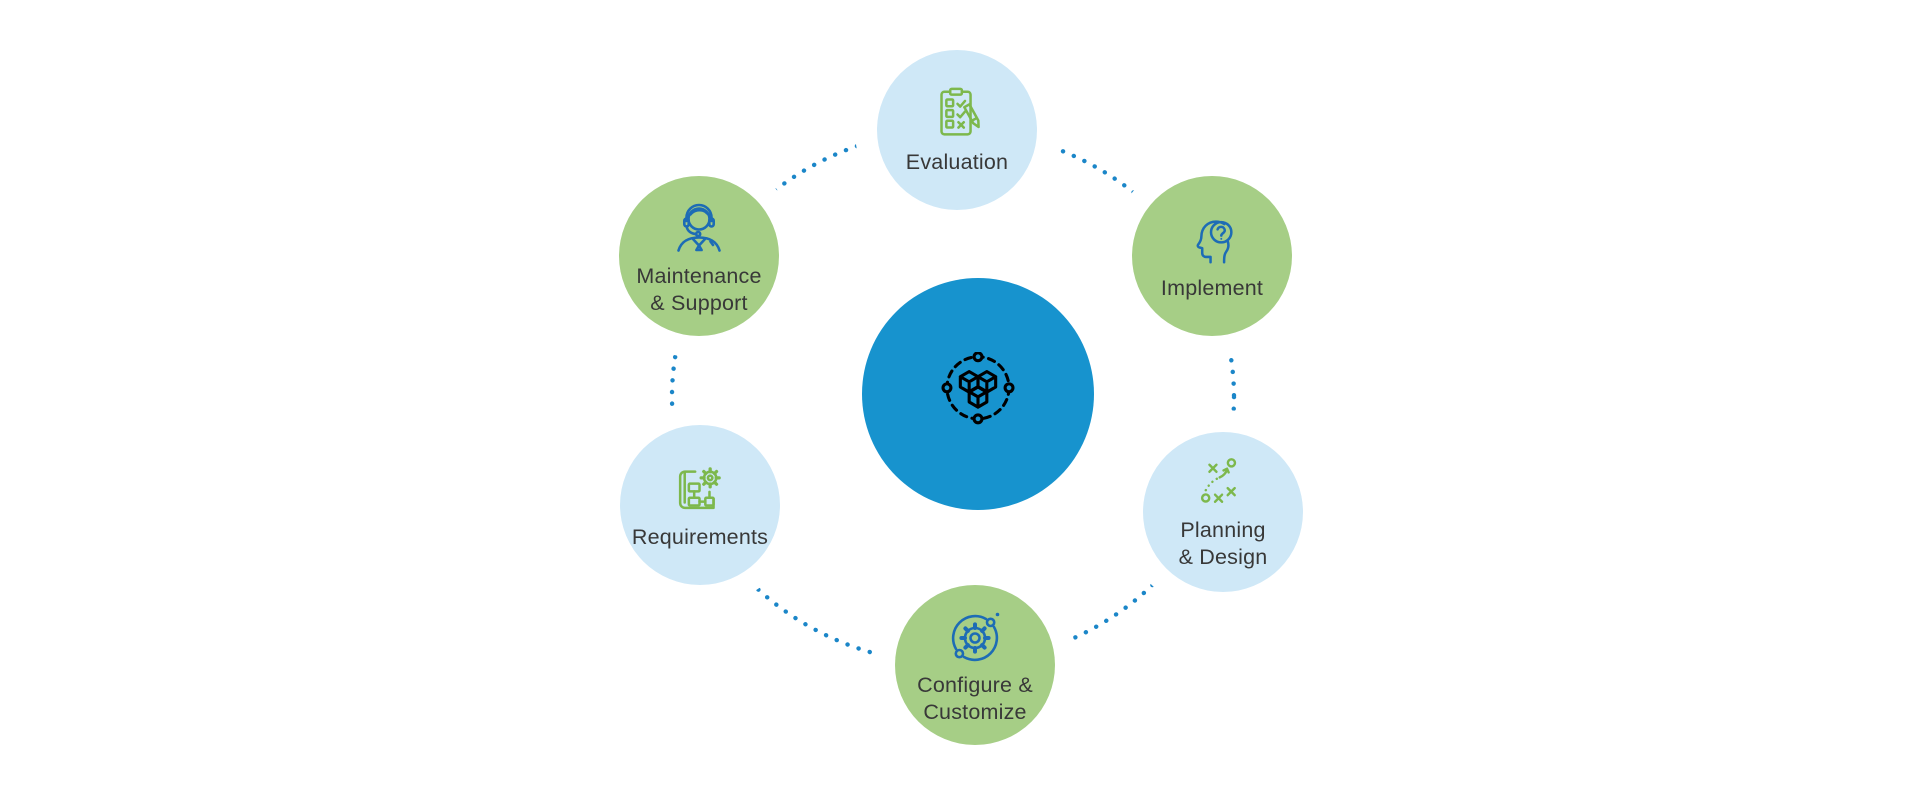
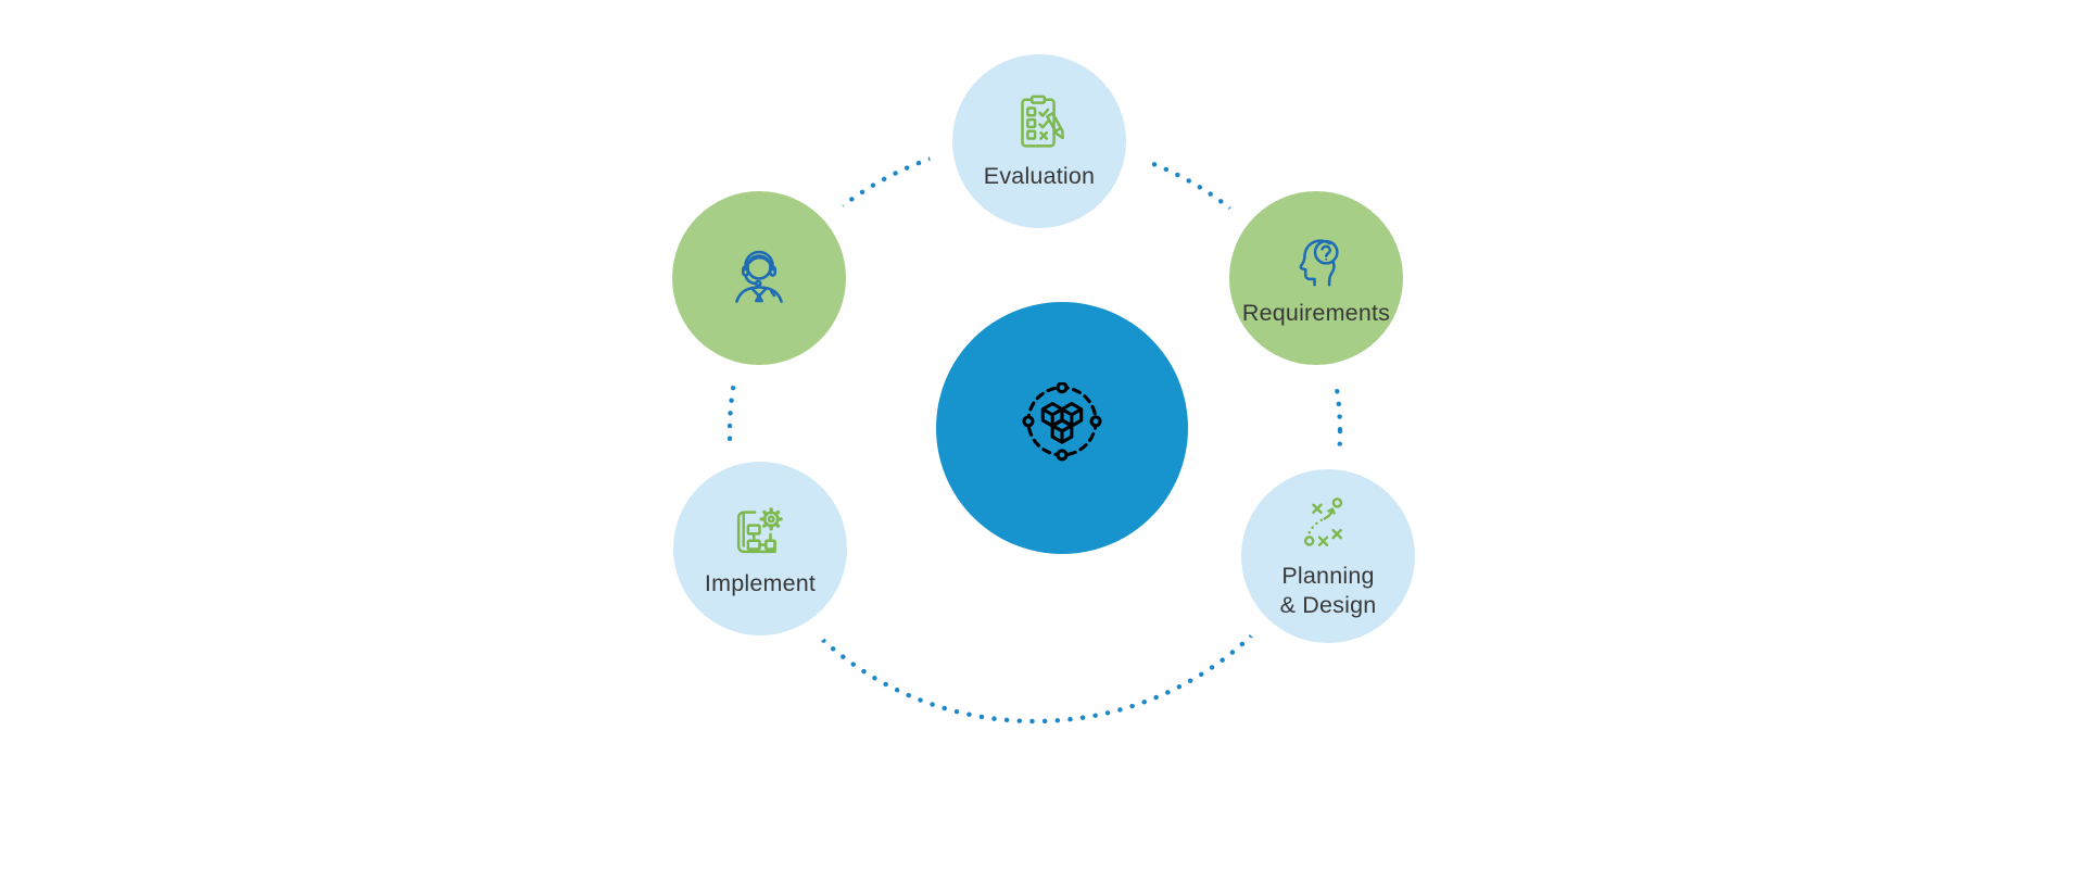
  Evaluation
- Implement
+ Requirements
  Planning
  & Design
- Configure &
- Customize
- Requirements
+ Implement
- Maintenance
- & Support
